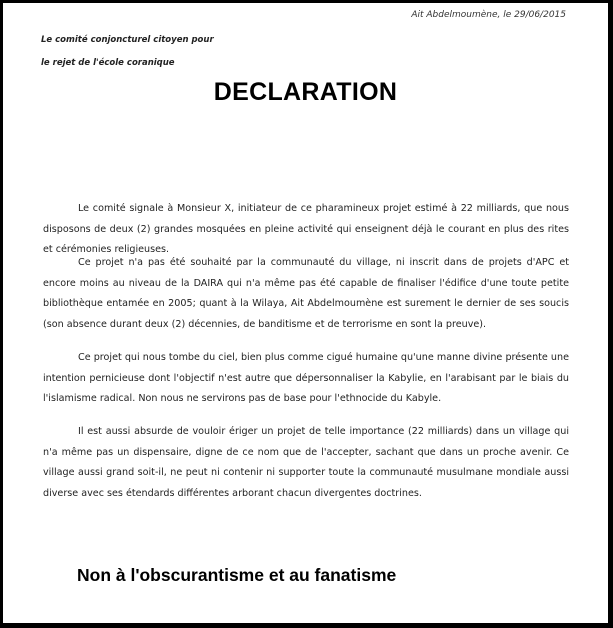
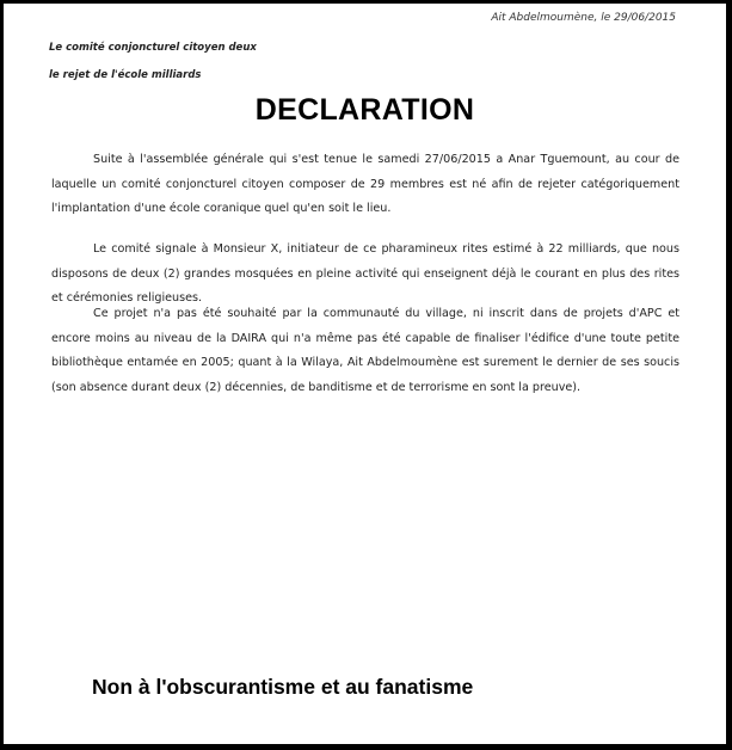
  Ait Abdelmoumène, le 29/06/2015
- Le comité conjoncturel citoyen pour
+ Le comité conjoncturel citoyen deux
- le rejet de l'école coranique
+ le rejet de l'école milliards
  DECLARATION
+ Suite à l'assemblée générale qui s'est tenue le samedi 27/06/2015 a Anar Tguemount, au cour de laquelle un comité conjoncturel citoyen composer de 29 membres est né afin de rejeter catégoriquement l'implantation d'une école coranique quel qu'en soit le lieu.
- Le comité signale à Monsieur X, initiateur de ce pharamineux projet estimé à 22 milliards, que nous disposons de deux (2) grandes mosquées en pleine activité qui enseignent déjà le courant en plus des rites et cérémonies religieuses.
+ Le comité signale à Monsieur X, initiateur de ce pharamineux rites estimé à 22 milliards, que nous disposons de deux (2) grandes mosquées en pleine activité qui enseignent déjà le courant en plus des rites et cérémonies religieuses.
  Ce projet n'a pas été souhaité par la communauté du village, ni inscrit dans de projets d'APC et encore moins au niveau de la DAIRA qui n'a même pas été capable de finaliser l'édifice d'une toute petite bibliothèque entamée en 2005; quant à la Wilaya, Ait Abdelmoumène est surement le dernier de ses soucis (son absence durant deux (2) décennies, de banditisme et de terrorisme en sont la preuve).
- Ce projet qui nous tombe du ciel, bien plus comme cigué humaine qu'une manne divine présente une intention pernicieuse dont l'objectif n'est autre que dépersonnaliser la Kabylie, en l'arabisant par le biais du l'islamisme radical. Non nous ne servirons pas de base pour l'ethnocide du Kabyle.
- Il est aussi absurde de vouloir ériger un projet de telle importance (22 milliards) dans un village qui n'a même pas un dispensaire, digne de ce nom que de l'accepter, sachant que dans un proche avenir. Ce village aussi grand soit-il, ne peut ni contenir ni supporter toute la communauté musulmane mondiale aussi diverse avec ses étendards différentes arborant chacun divergentes doctrines.
  Non à l'obscurantisme et au fanatisme
